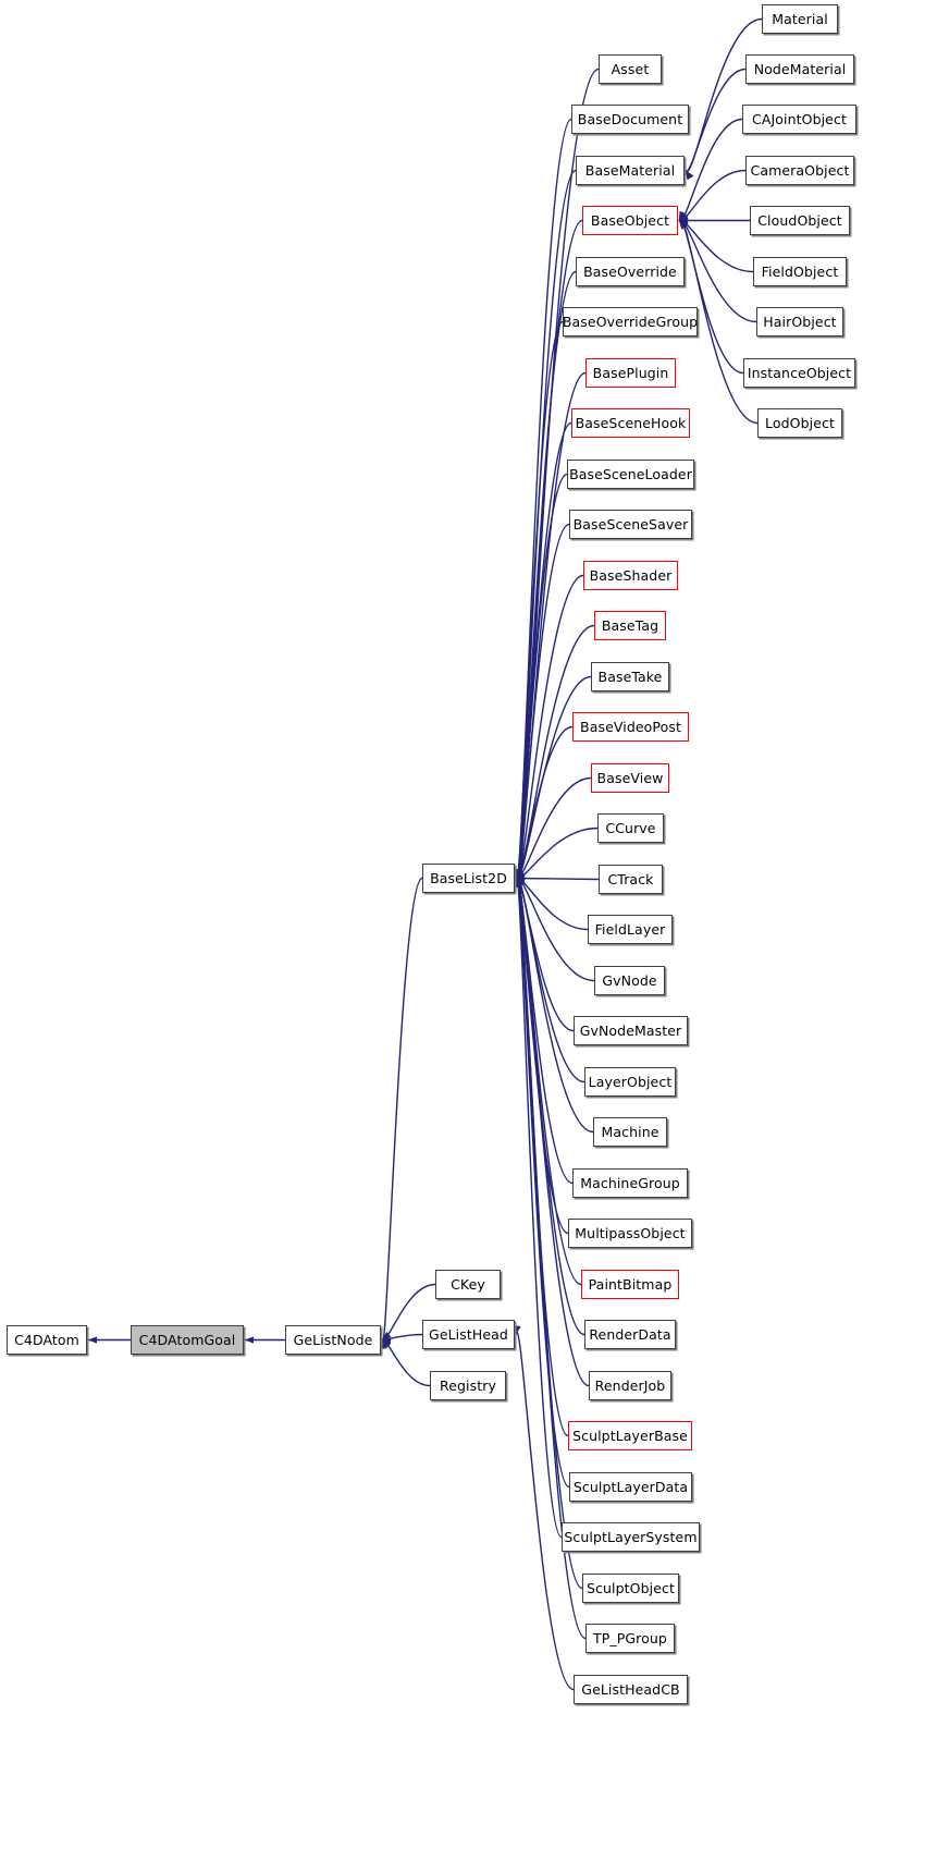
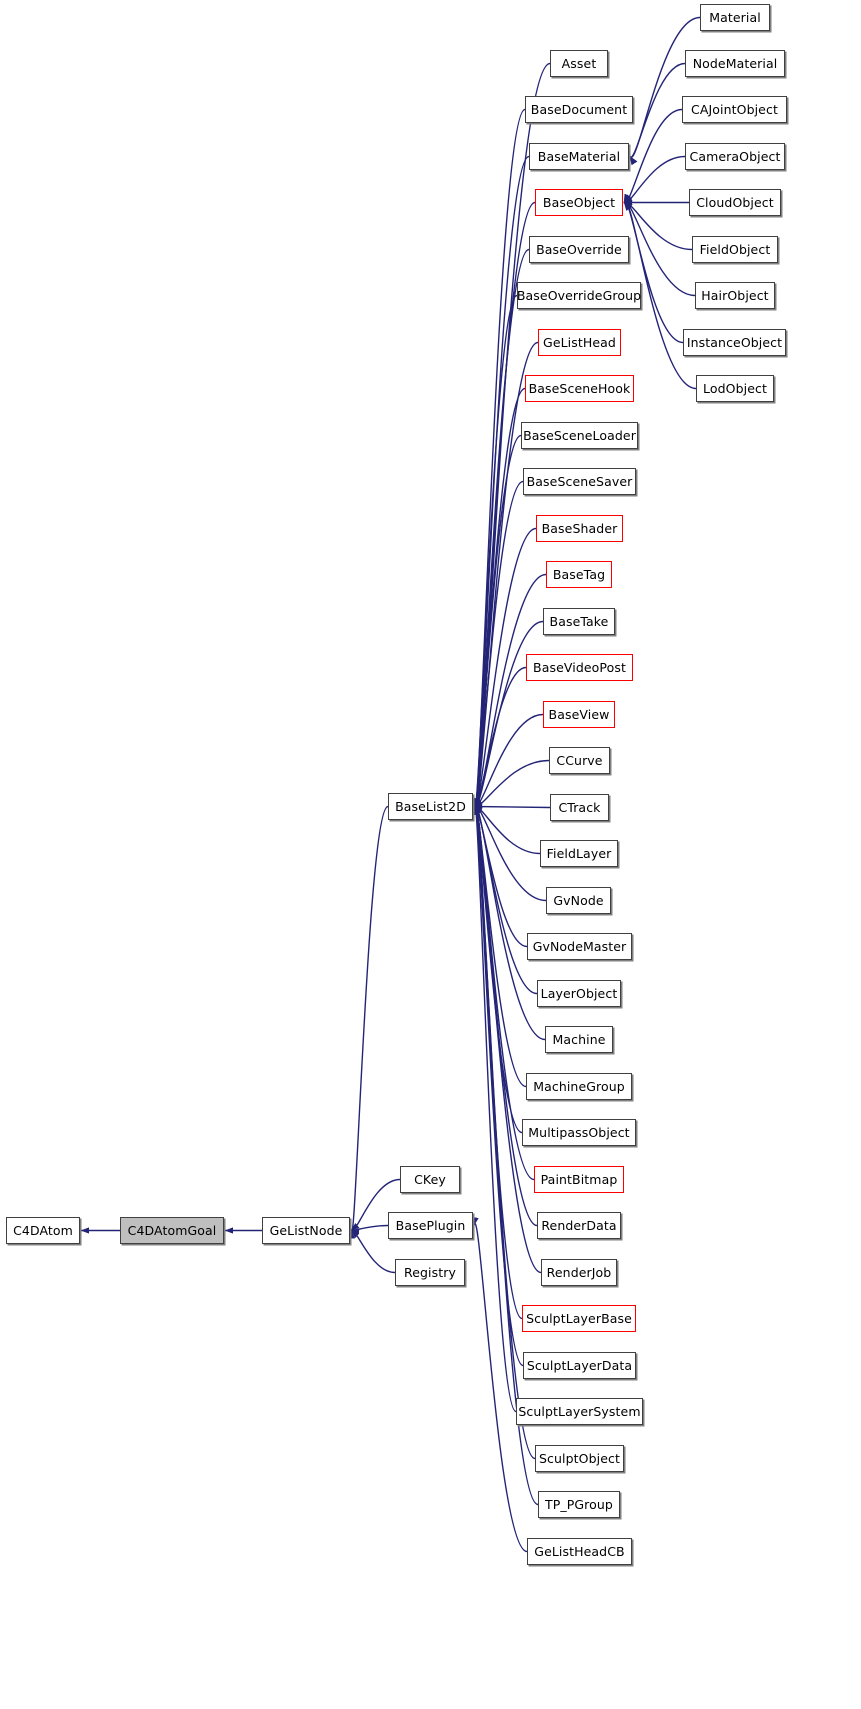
  C4DAtom
  C4DAtomGoal
  GeListNode
  CKey
- GeListHead
+ BasePlugin
  Registry
  BaseList2D
  Asset
  BaseDocument
  BaseMaterial
  BaseObject
  BaseOverride
  BaseOverrideGroup
- BasePlugin
+ GeListHead
  BaseSceneHook
  BaseSceneLoader
  BaseSceneSaver
  BaseShader
  BaseTag
  BaseTake
  BaseVideoPost
  BaseView
  CCurve
  CTrack
  FieldLayer
  GvNode
  GvNodeMaster
  LayerObject
  Machine
  MachineGroup
  MultipassObject
  PaintBitmap
  RenderData
  RenderJob
  SculptLayerBase
  SculptLayerData
  SculptLayerSystem
  SculptObject
  TP_PGroup
  GeListHeadCB
  Material
  NodeMaterial
  CAJointObject
  CameraObject
  CloudObject
  FieldObject
  HairObject
  InstanceObject
  LodObject
